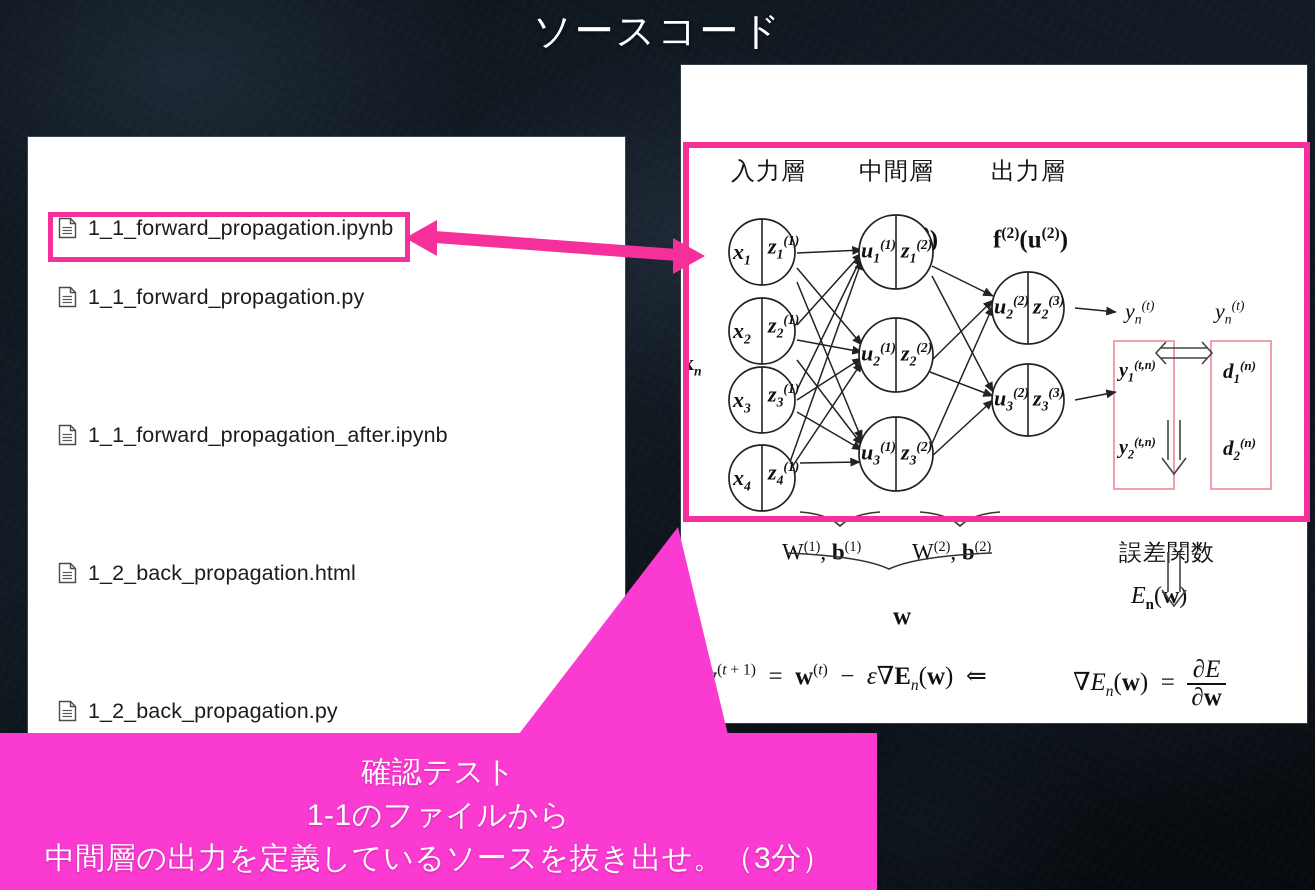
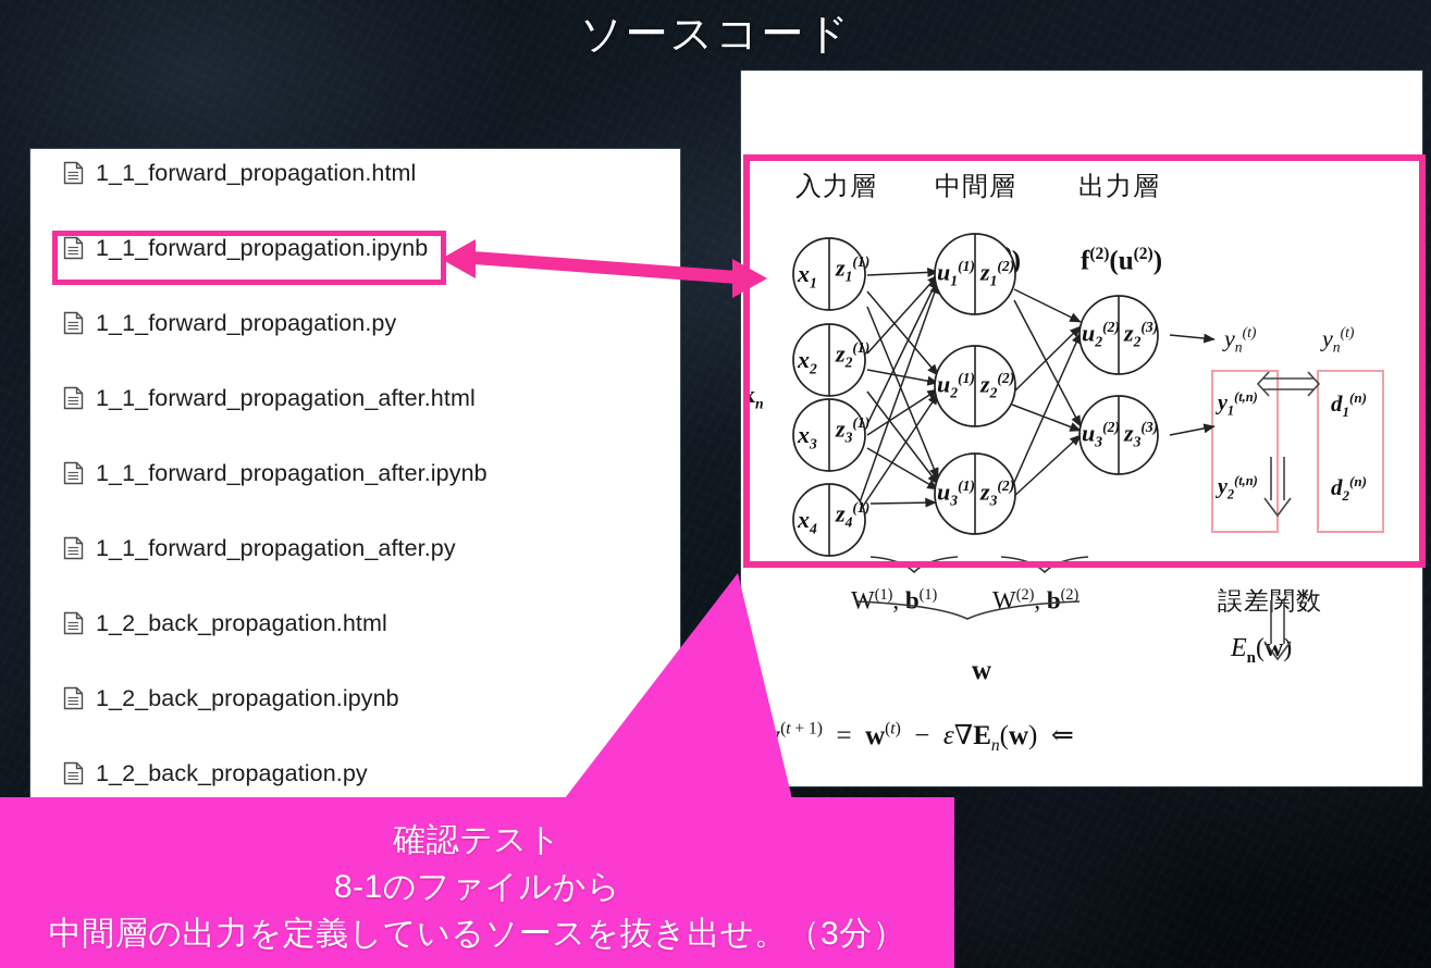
  ソースコード
+ 1_1_forward_propagation.html
  1_1_forward_propagation.ipynb
  1_1_forward_propagation.py
+ 1_1_forward_propagation_after.html
  1_1_forward_propagation_after.ipynb
+ 1_1_forward_propagation_after.py
  1_2_back_propagation.html
+ 1_2_back_propagation.ipynb
  1_2_back_propagation.py
  入力層
  中間層
  出力層
  f(2)(u(2))
  xn
  yn(t)
  yn(t)
  y1(t,n)
  y2(t,n)
  d1(n)
  d2(n)
  誤差関数
  En(w)
  W(1), b(1)
  W(2), b(2)
  w
  (t + 1) = w(t) − ε∇En(w) ⇐
- ∇En(w) =
- ∂E
- ∂w
  確認テスト
- 1-1のファイルから
+ 8-1のファイルから
  中間層の出力を定義しているソースを抜き出せ。（3分）
  x1
  z1(1)
  x2
  z2(1)
  x3
  z3(1)
  x4
  z4(1)
  u1(1)
  z1(2)
  u2(1)
  z2(2)
  u3(1)
  z3(2)
  u2(2)
  z2(3)
  u3(2)
  z3(3)
